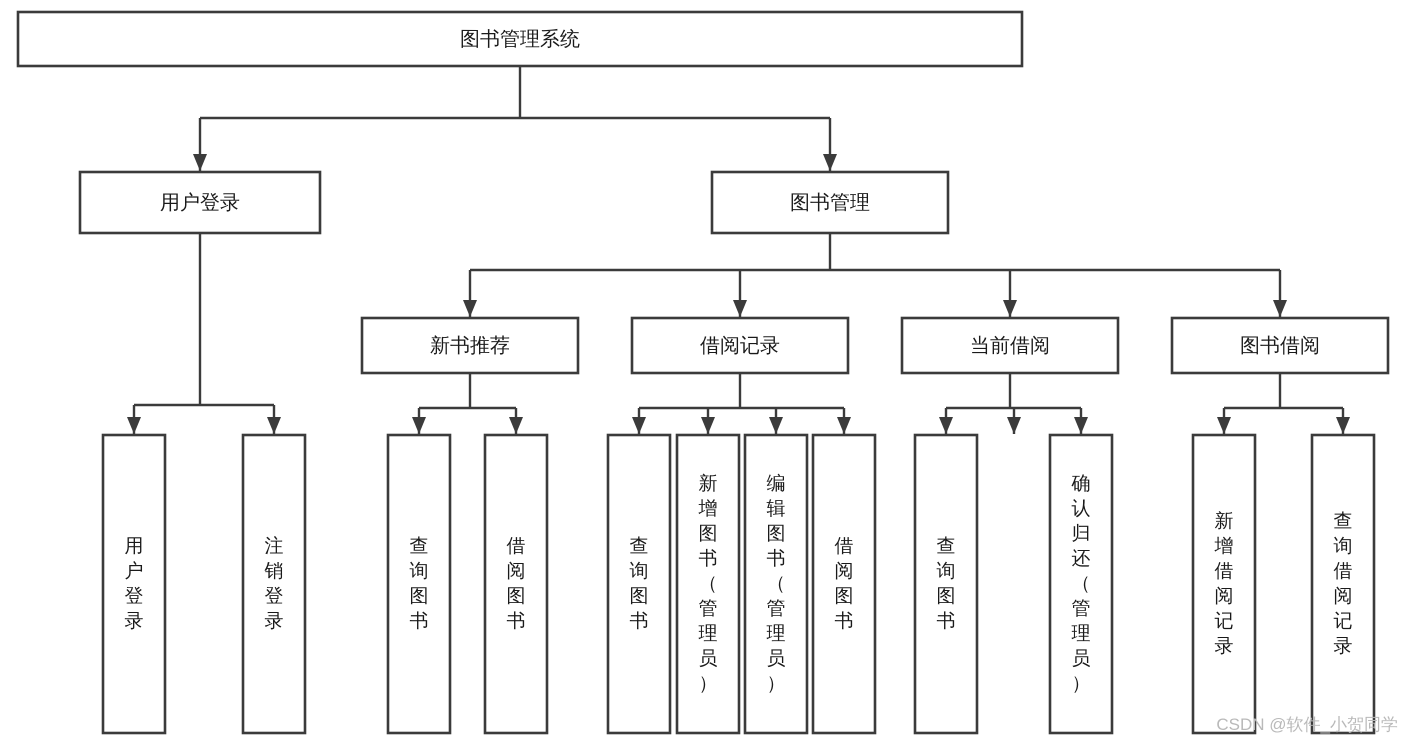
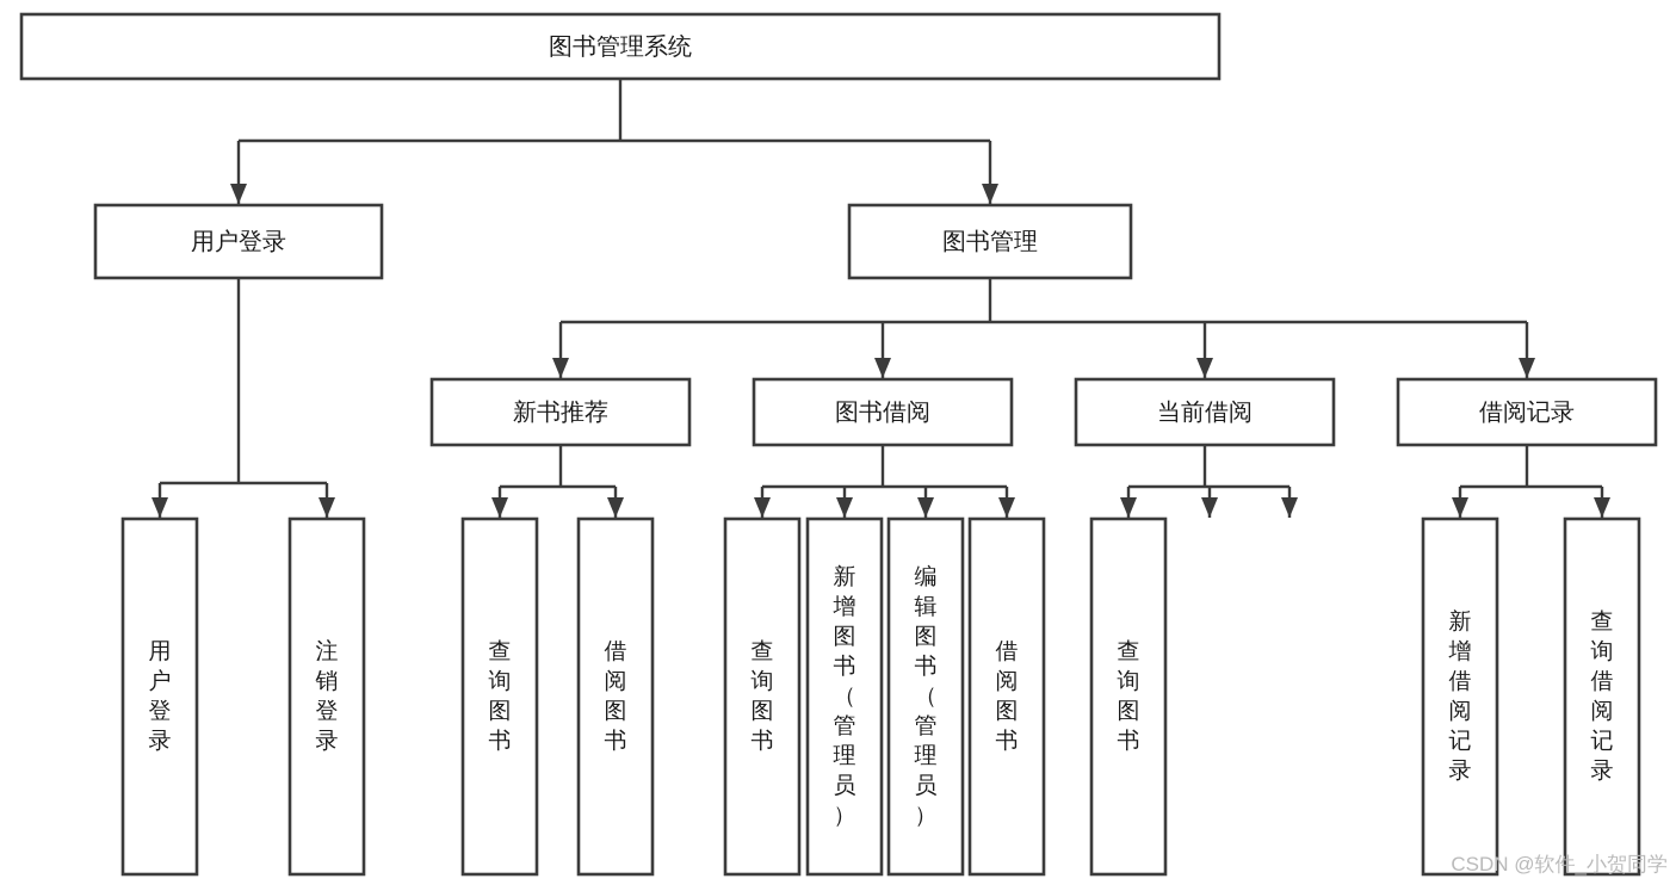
  图书管理系统
  用户登录
  图书管理
  新书推荐
- 借阅记录
+ 图书借阅
  当前借阅
- 图书借阅
+ 借阅记录
  用户登录
  注销登录
  查询图书
  借阅图书
  查询图书
  新增图书（管理员）
  编辑图书（管理员）
  借阅图书
  查询图书
- 确认归还（管理员）
  新增借阅记录
  查询借阅记录
  CSDN @软件_小贺同学
